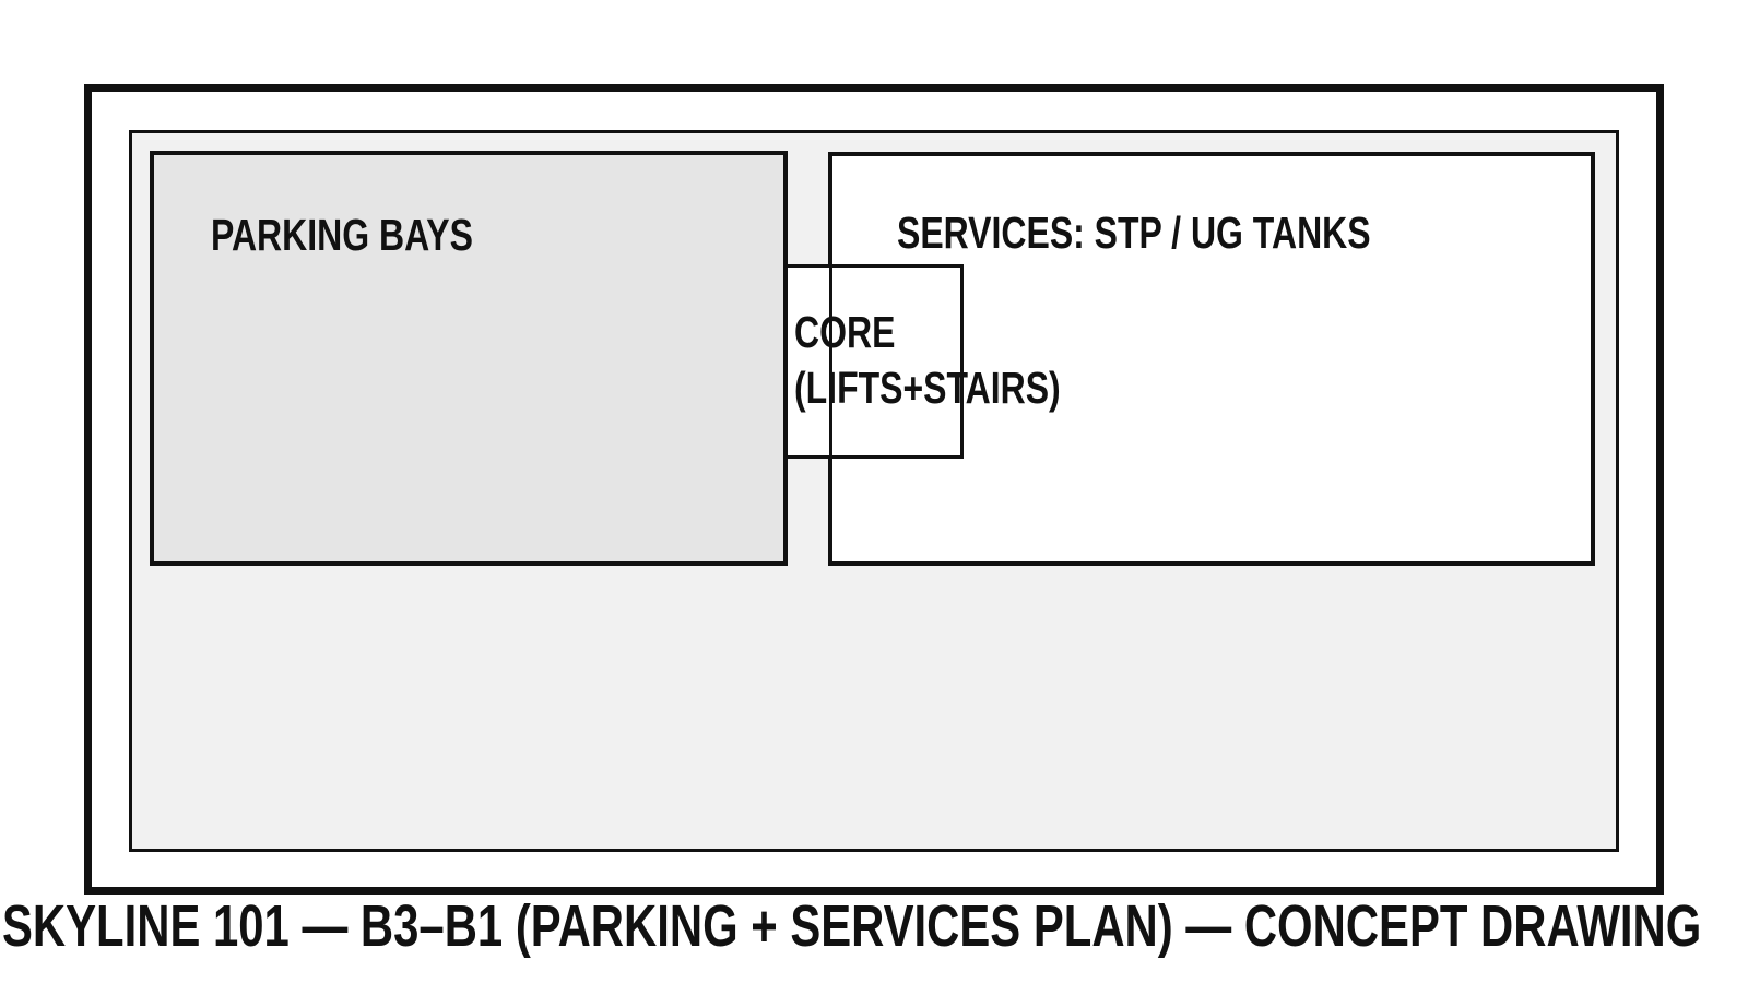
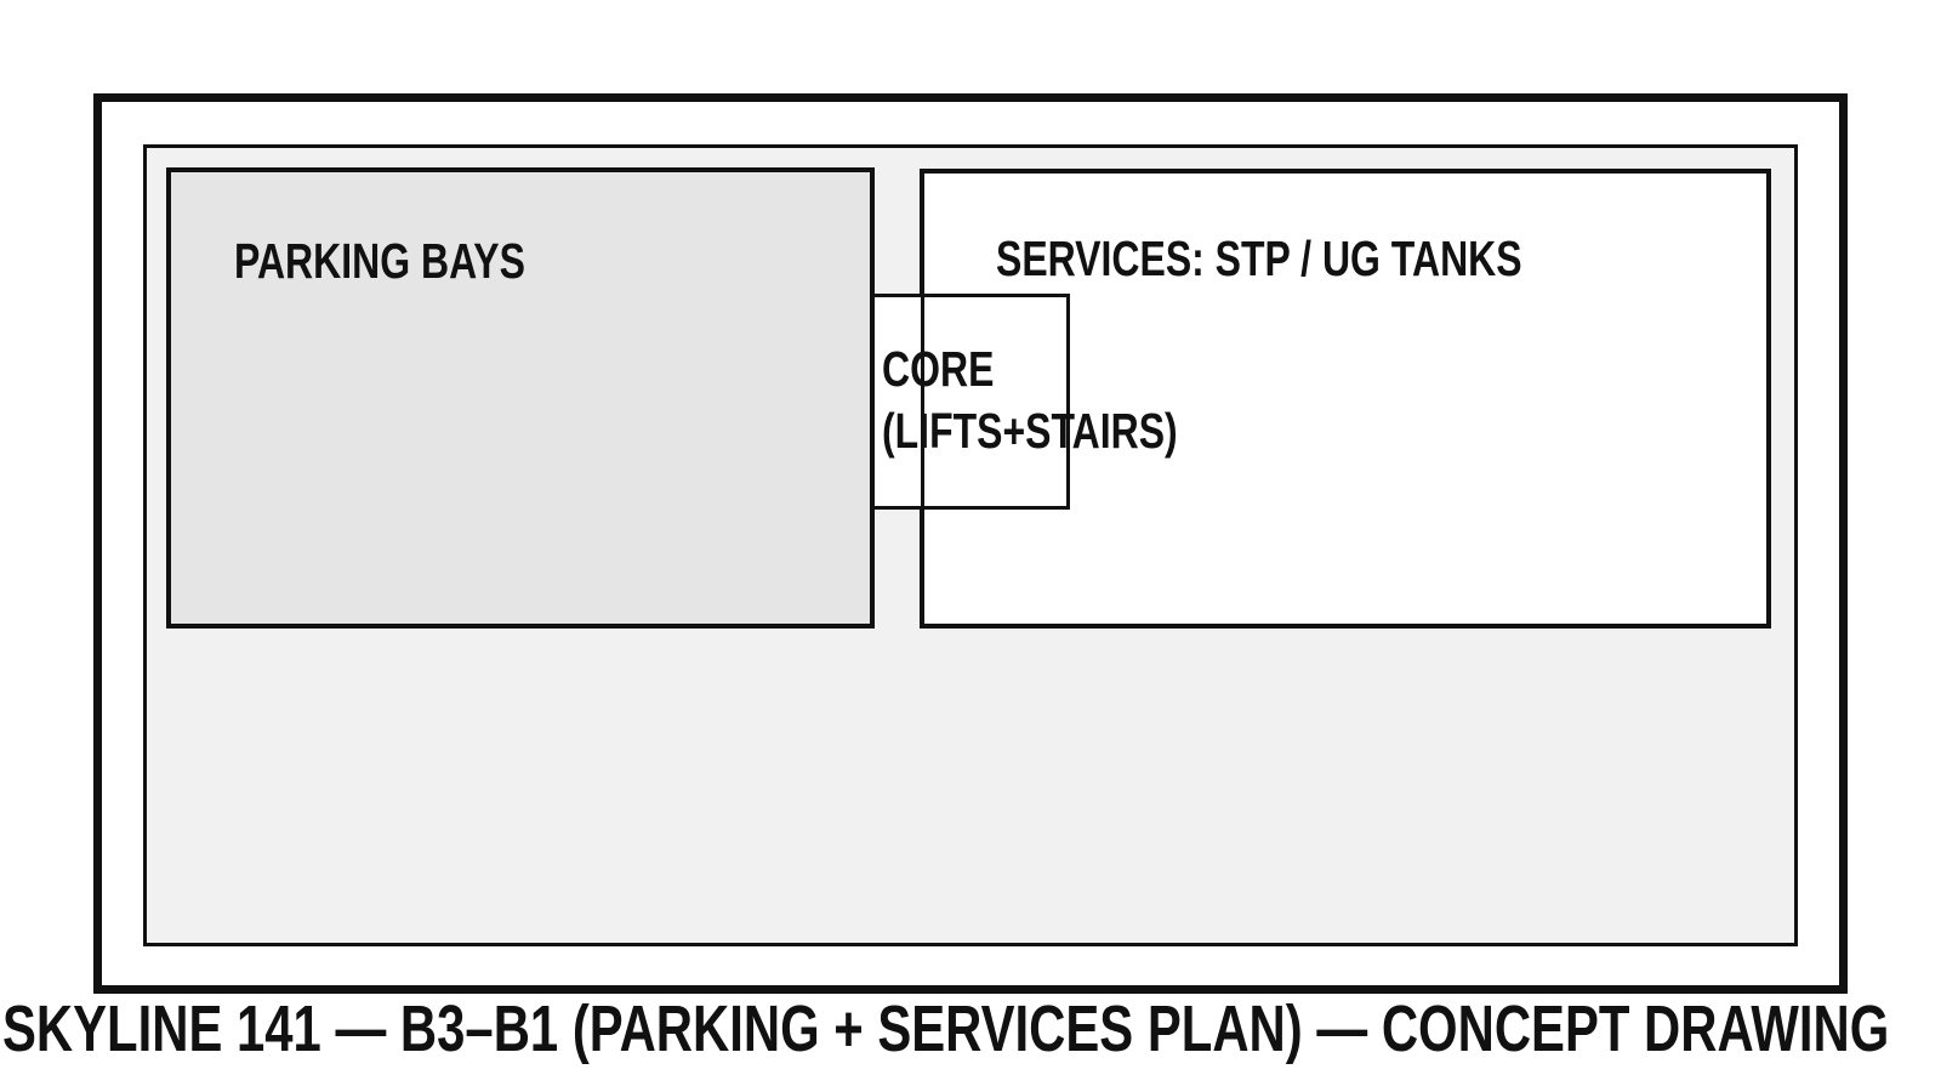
  PARKING BAYS
  SERVICES: STP / UG TANKS
  CORE
  (LIFTS+STAIRS)
- SKYLINE 101 — B3–B1 (PARKING + SERVICES PLAN) — CONCEPT DRAWING
+ SKYLINE 141 — B3–B1 (PARKING + SERVICES PLAN) — CONCEPT DRAWING
